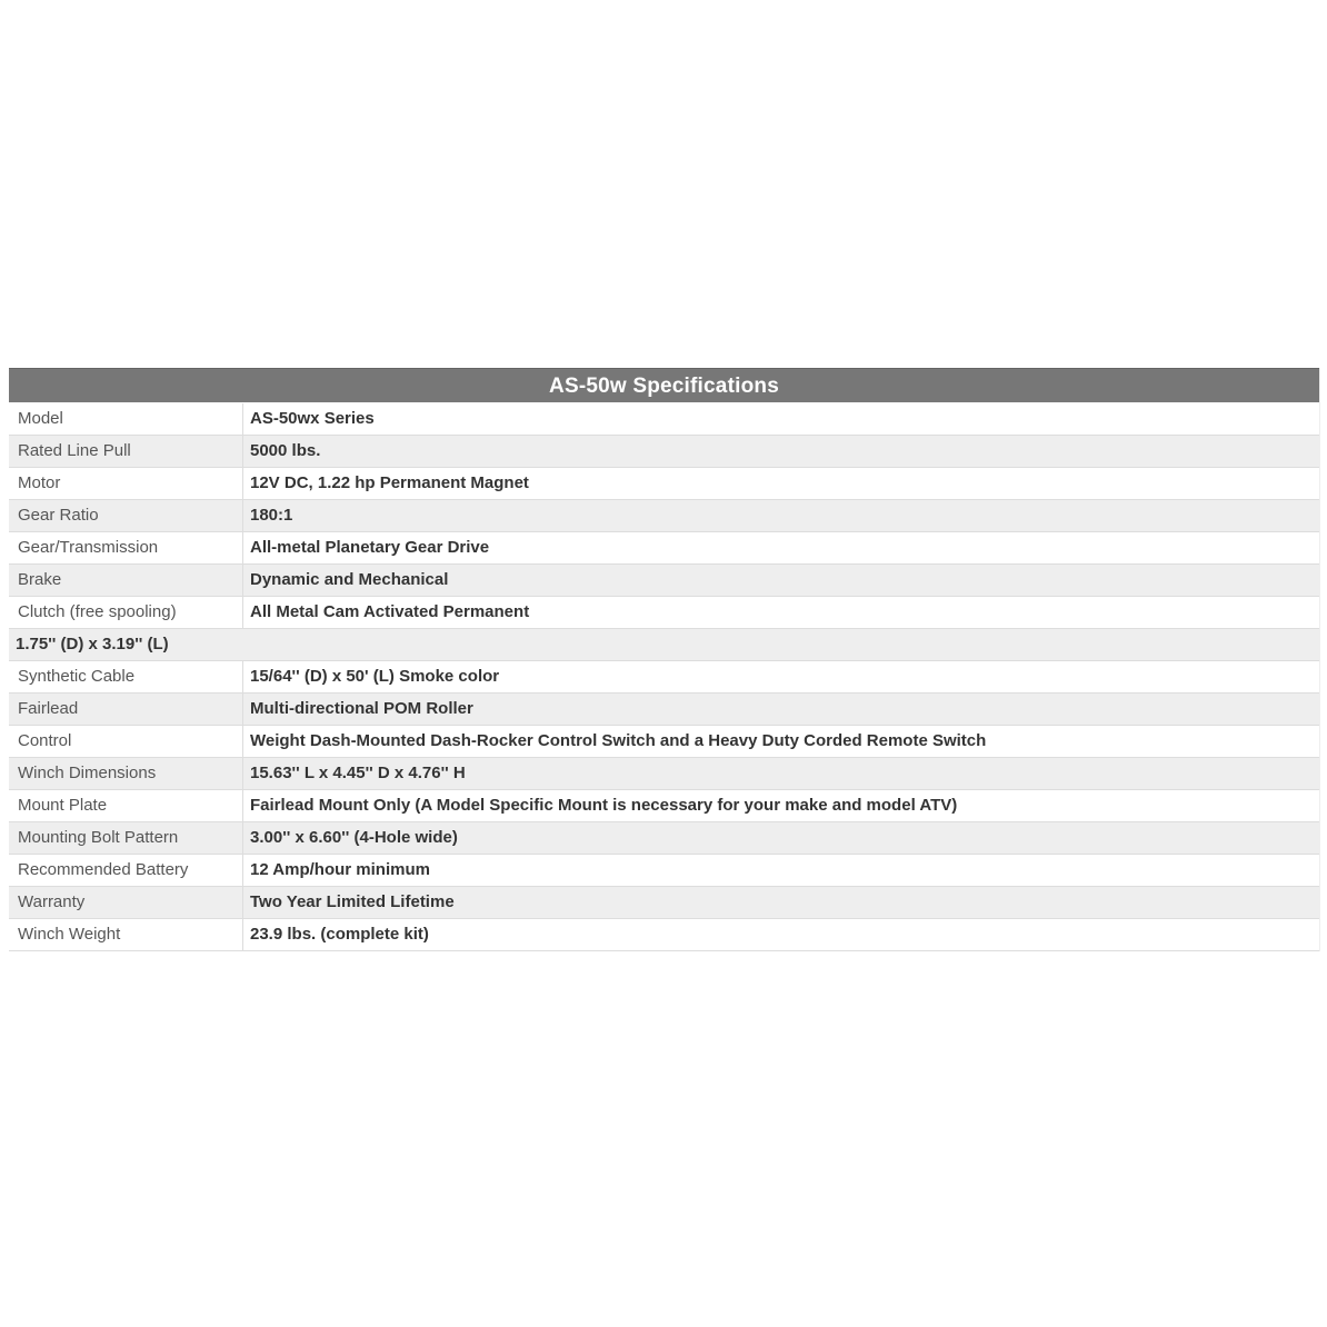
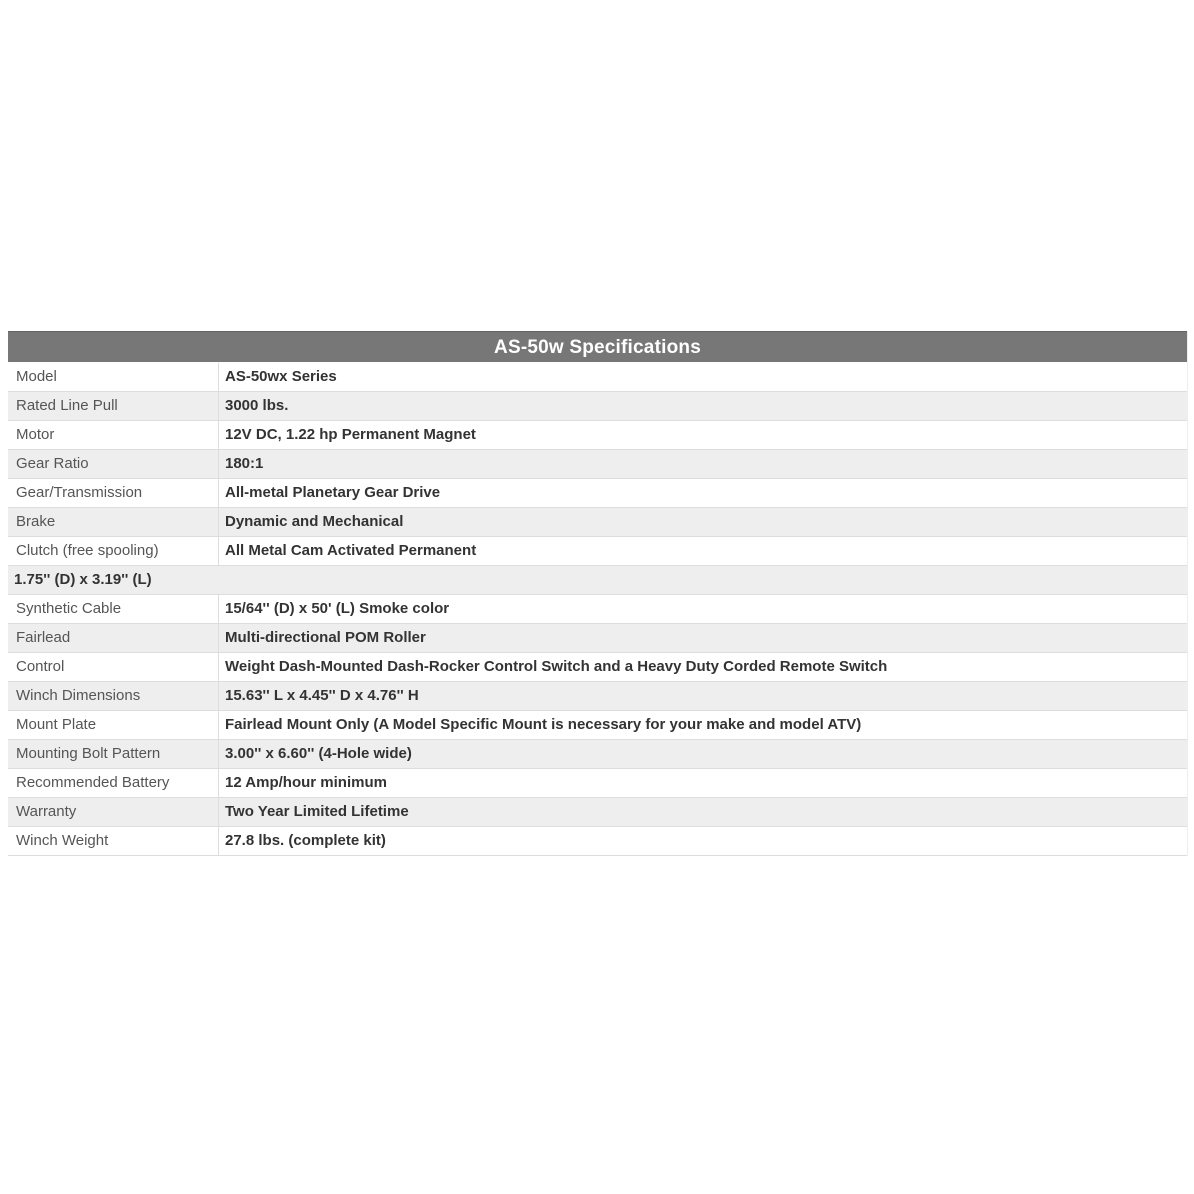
  AS-50w Specifications
  Model
  AS-50wx Series
  Rated Line Pull
- 5000 lbs.
+ 3000 lbs.
  Motor
  12V DC, 1.22 hp Permanent Magnet
  Gear Ratio
  180:1
  Gear/Transmission
  All-metal Planetary Gear Drive
  Brake
  Dynamic and Mechanical
  Clutch (free spooling)
  All Metal Cam Activated Permanent
  1.75'' (D) x 3.19'' (L)
  Synthetic Cable
  15/64'' (D) x 50' (L) Smoke color
  Fairlead
  Multi-directional POM Roller
  Control
  Weight Dash-Mounted Dash-Rocker Control Switch and a Heavy Duty Corded Remote Switch
  Winch Dimensions
  15.63'' L x 4.45'' D x 4.76'' H
  Mount Plate
  Fairlead Mount Only (A Model Specific Mount is necessary for your make and model ATV)
  Mounting Bolt Pattern
  3.00'' x 6.60'' (4-Hole wide)
  Recommended Battery
  12 Amp/hour minimum
  Warranty
  Two Year Limited Lifetime
  Winch Weight
- 23.9 lbs. (complete kit)
+ 27.8 lbs. (complete kit)
